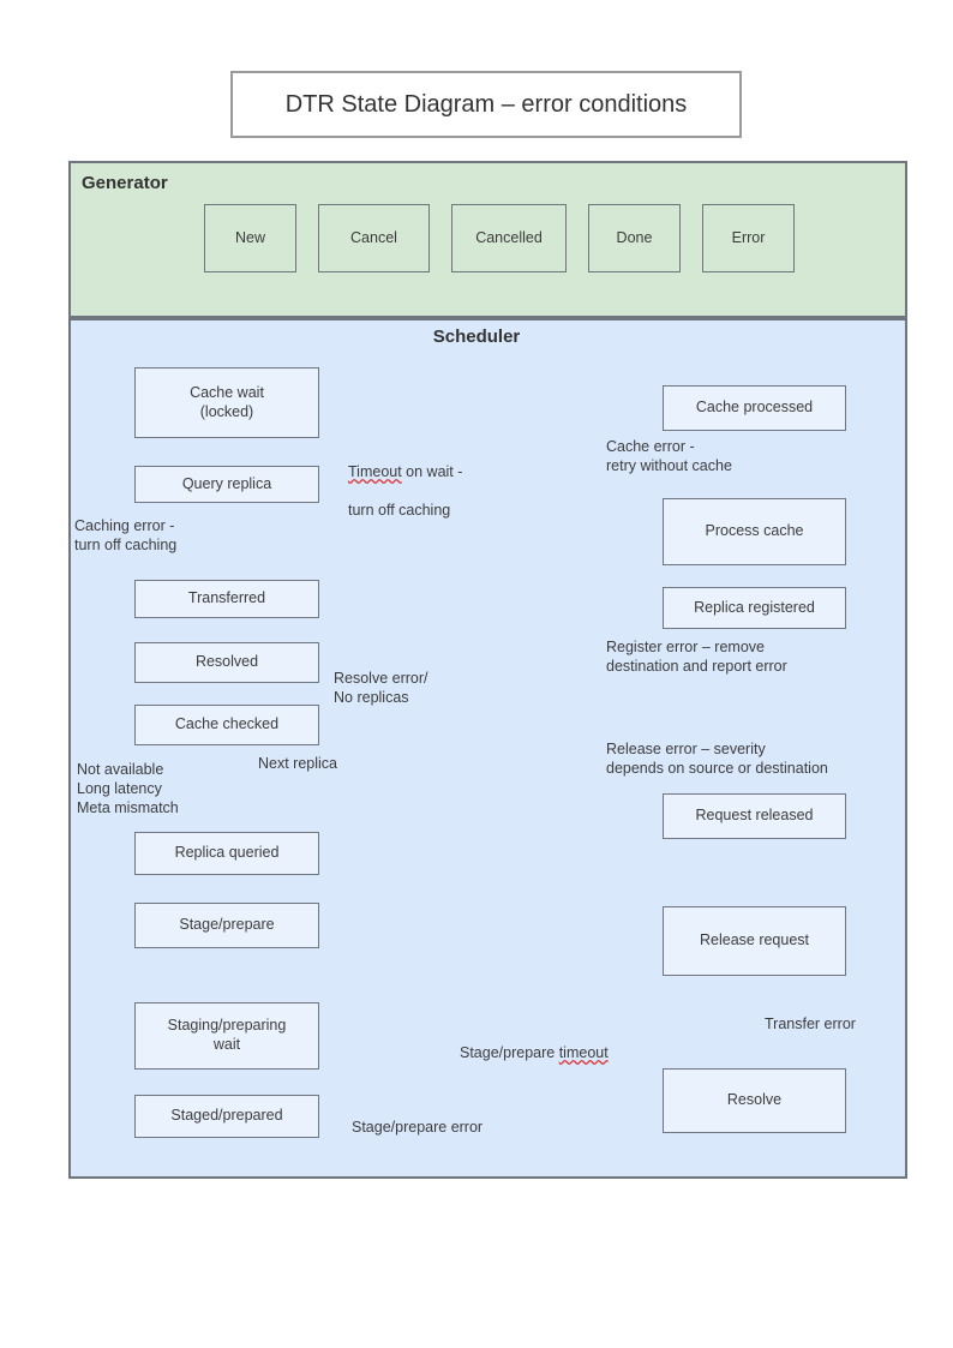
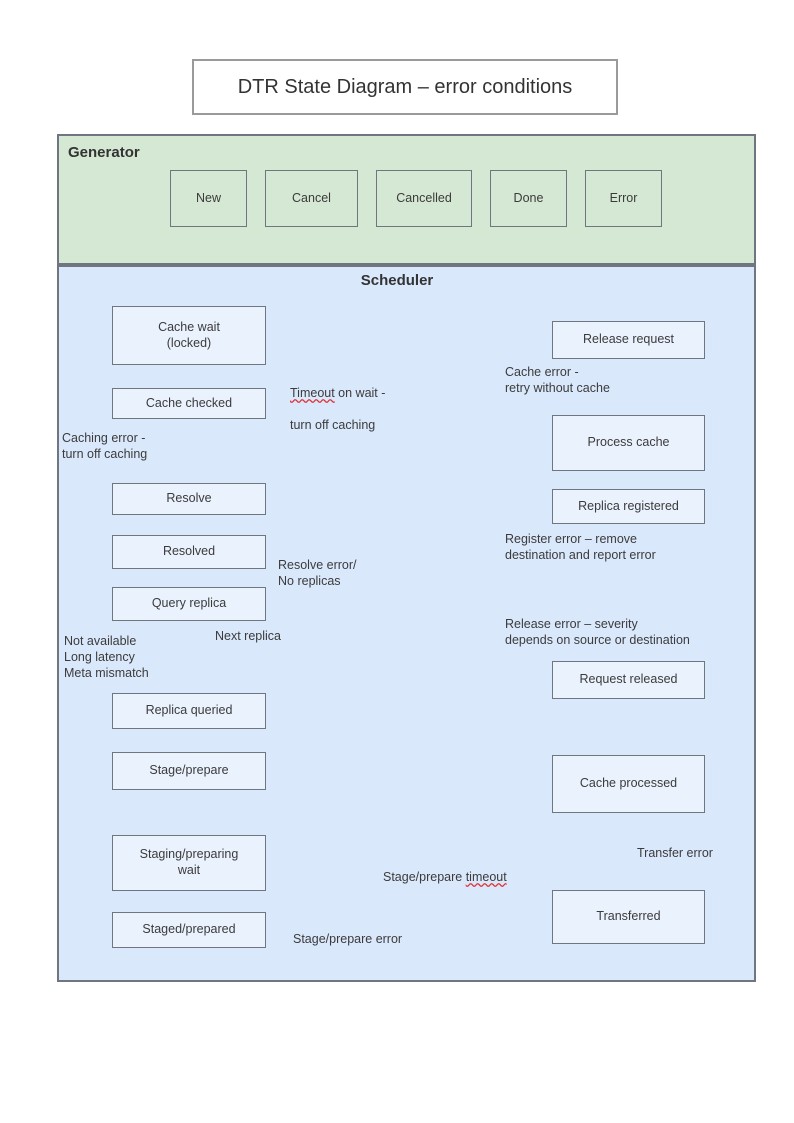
  DTR State Diagram – error conditions
  Generator
  Scheduler
  New
  Cancel
  Cancelled
  Done
  Error
  Cache wait
  (locked)
- Query replica
+ Cache checked
- Transferred
+ Resolve
  Resolved
- Cache checked
+ Query replica
  Replica queried
  Stage/prepare
  Staging/preparing
  wait
  Staged/prepared
- Cache processed
+ Release request
  Process cache
  Replica registered
  Request released
- Release request
+ Cache processed
- Resolve
+ Transferred
  Timeout on wait -
  turn off caching
  Caching error -
  turn off caching
  Cache error -
  retry without cache
  Register error – remove
  destination and report error
  Release error – severity
  depends on source or destination
  Resolve error/
  No replicas
  Next replica
  Not available
  Long latency
  Meta mismatch
  Stage/prepare timeout
  Stage/prepare error
  Transfer error
